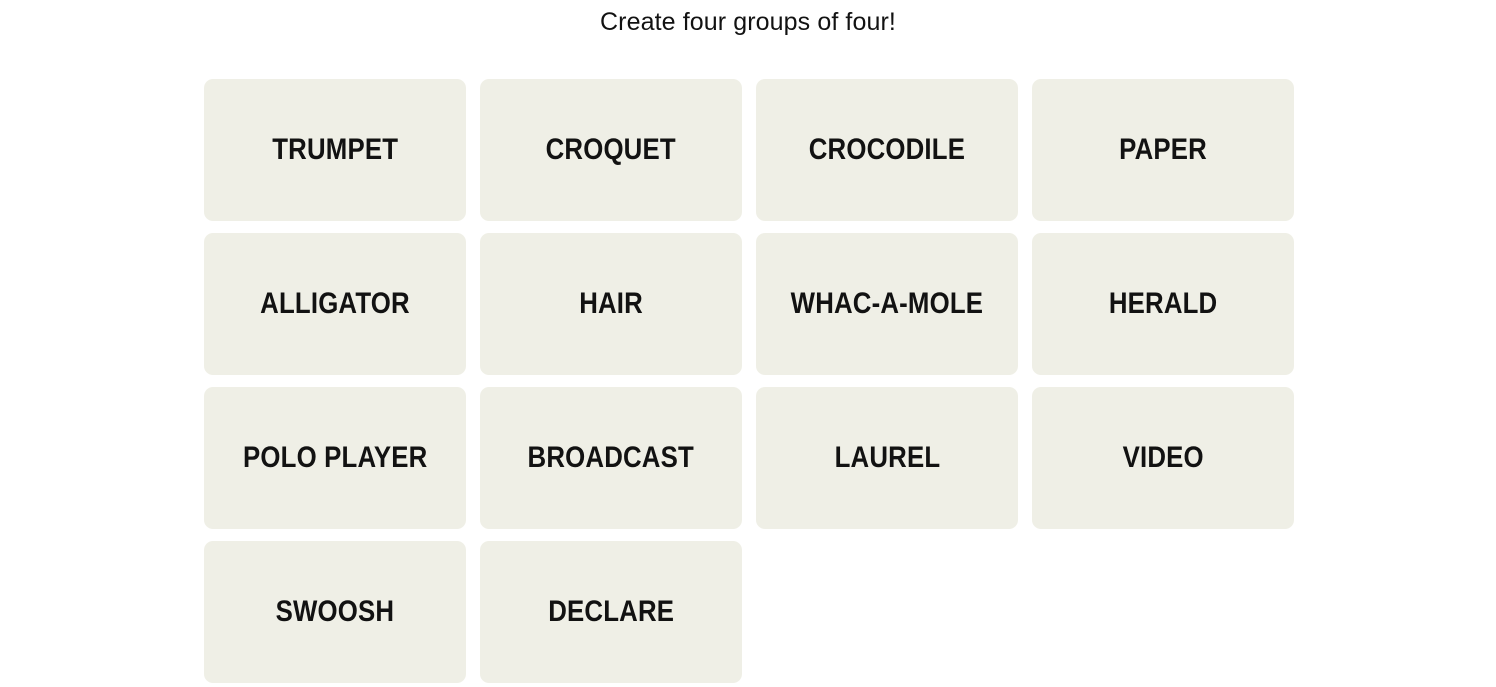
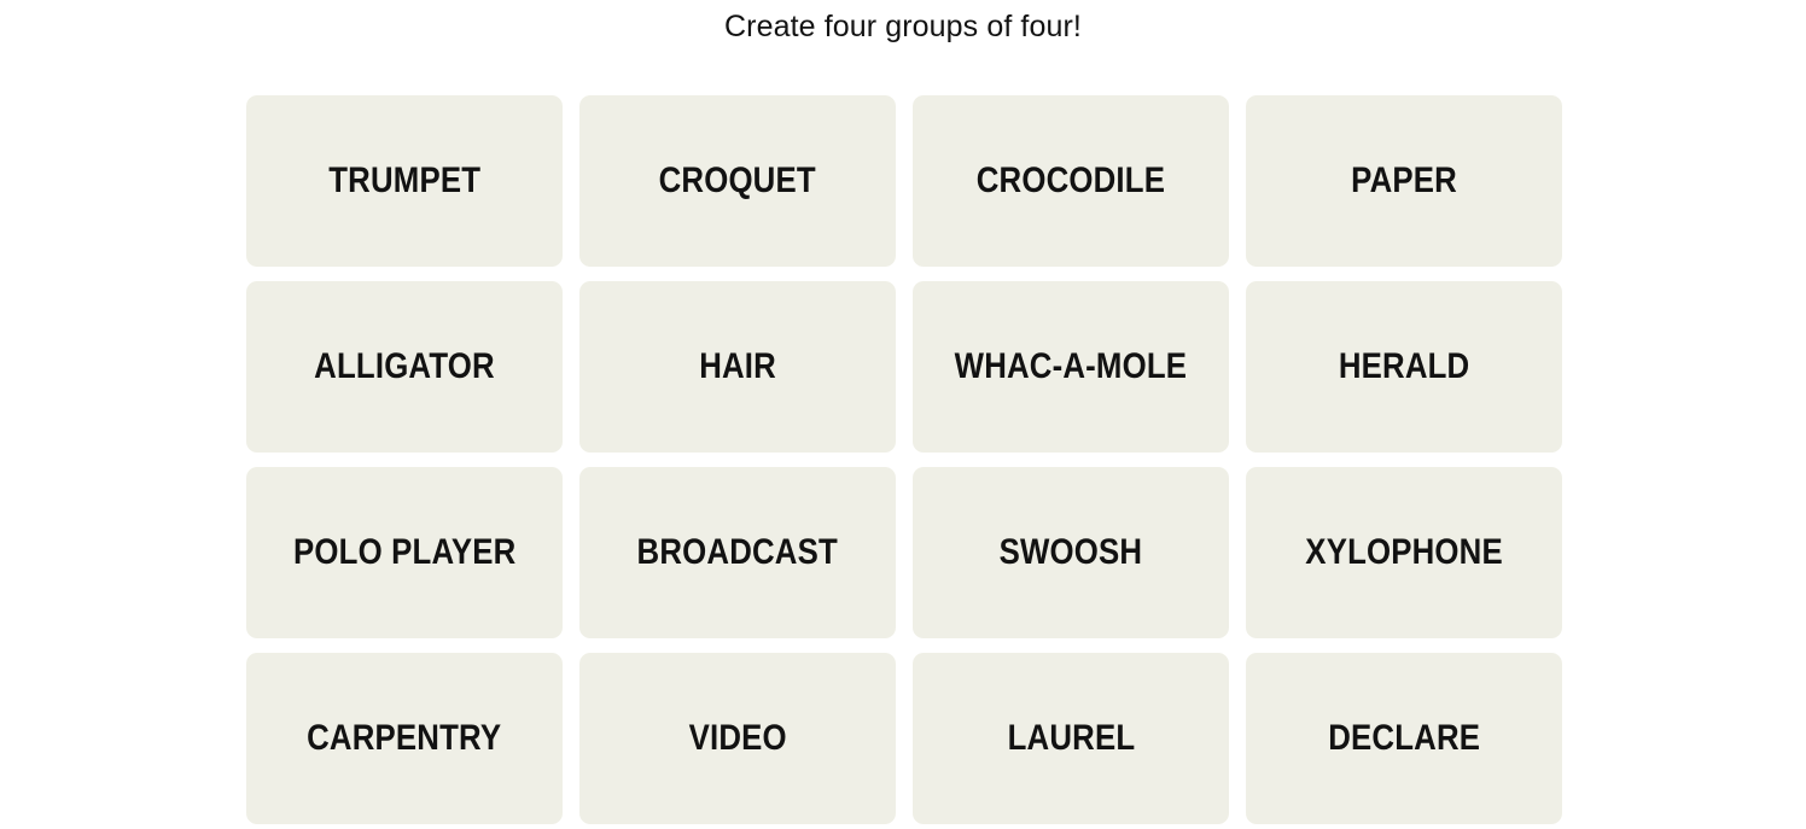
  Create four groups of four!
  TRUMPET
  CROQUET
  CROCODILE
  PAPER
  ALLIGATOR
  HAIR
  WHAC-A-MOLE
  HERALD
  POLO PLAYER
  BROADCAST
- LAUREL
+ SWOOSH
+ XYLOPHONE
+ CARPENTRY
  VIDEO
- SWOOSH
+ LAUREL
  DECLARE
